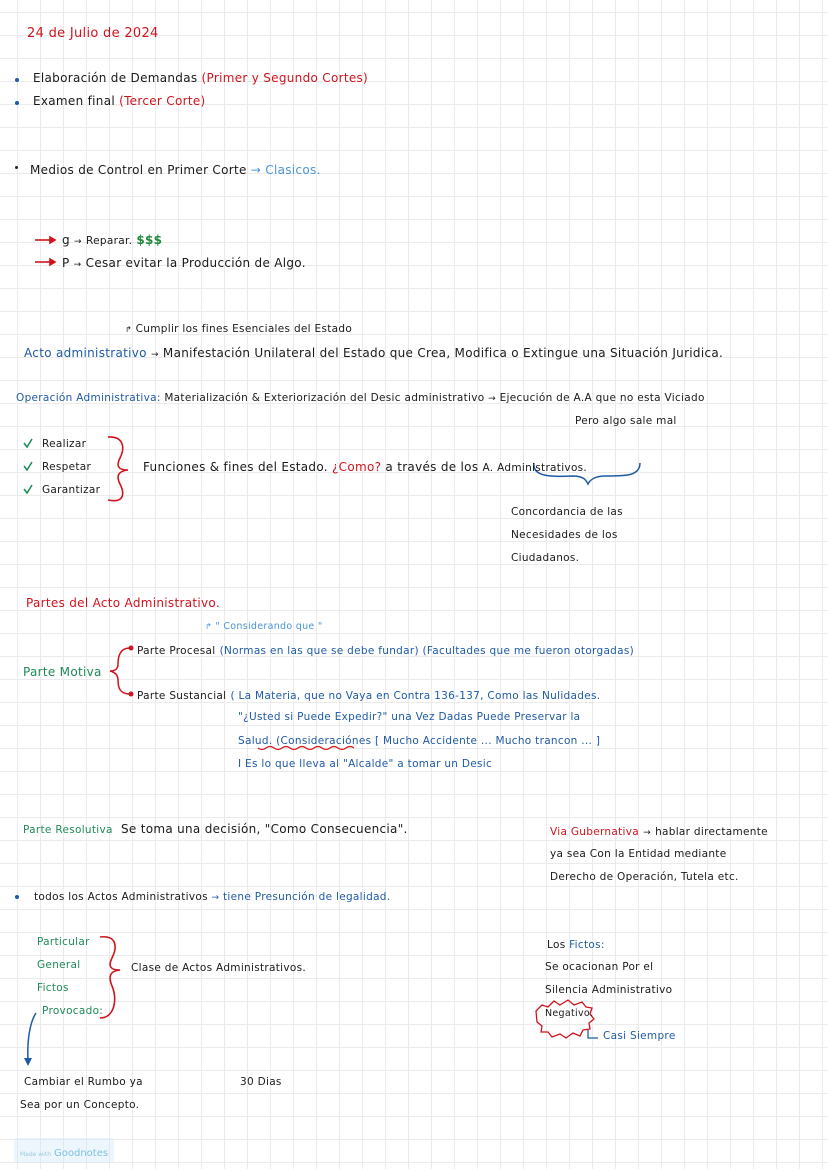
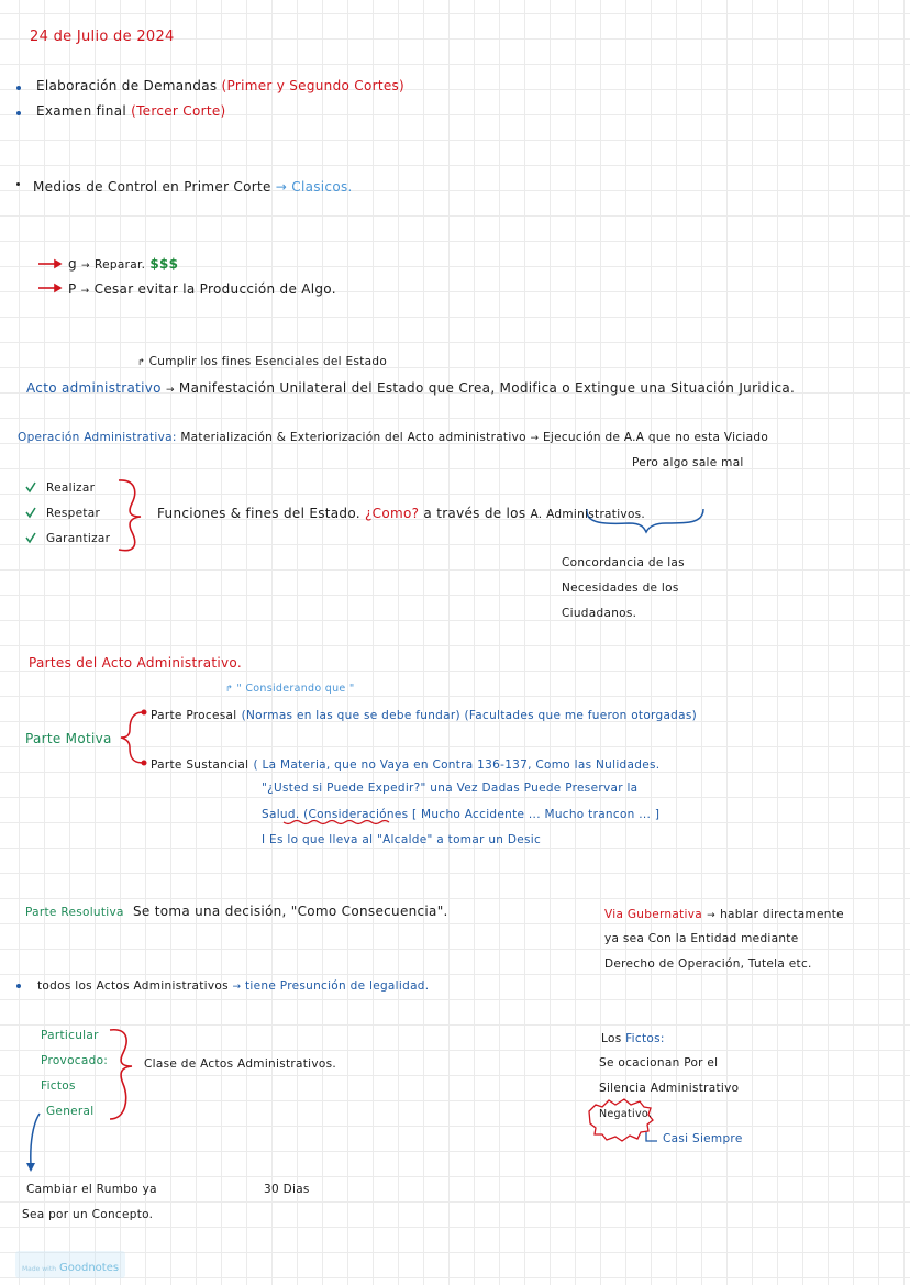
  24 de Julio de 2024
  Elaboración de Demandas (Primer y Segundo Cortes)
  Examen final (Tercer Corte)
  Medios de Control en Primer Corte → Clasicos.
  g → Reparar. $$$
  P → Cesar evitar la Producción de Algo.
  ↱ Cumplir los fines Esenciales del Estado
  Acto administrativo → Manifestación Unilateral del Estado que Crea, Modifica o Extingue una Situación Juridica.
- Operación Administrativa: Materialización & Exteriorización del Desic administrativo → Ejecución de A.A que no esta Viciado
+ Operación Administrativa: Materialización & Exteriorización del Acto administrativo → Ejecución de A.A que no esta Viciado
  Pero algo sale mal
  Realizar
  Respetar
  Garantizar
  Funciones & fines del Estado. ¿Como? a través de los A. Administrativos.
  Concordancia de las
  Necesidades de los
  Ciudadanos.
  Partes del Acto Administrativo.
  ↱ " Considerando que "
  Parte Motiva
  Parte Procesal (Normas en las que se debe fundar) (Facultades que me fueron otorgadas)
  Parte Sustancial ( La Materia, que no Vaya en Contra 136-137, Como las Nulidades.
  "¿Usted si Puede Expedir?" una Vez Dadas Puede Preservar la
  Salud. (Consideraciónes [ Mucho Accidente ... Mucho trancon ... ]
  I Es lo que lleva al "Alcalde" a tomar un Desic
  Parte Resolutiva Se toma una decisión, "Como Consecuencia".
  Via Gubernativa → hablar directamente
  ya sea Con la Entidad mediante
  Derecho de Operación, Tutela etc.
  todos los Actos Administrativos → tiene Presunción de legalidad.
  Particular
- General
+ Provocado:
  Fictos
- Provocado:
+ General
  Clase de Actos Administrativos.
  Cambiar el Rumbo ya
  Sea por un Concepto.
  30 Dias
  Los Fictos:
  Se ocacionan Por el
  Silencia Administrativo
  Negativo.
  Casi Siempre
